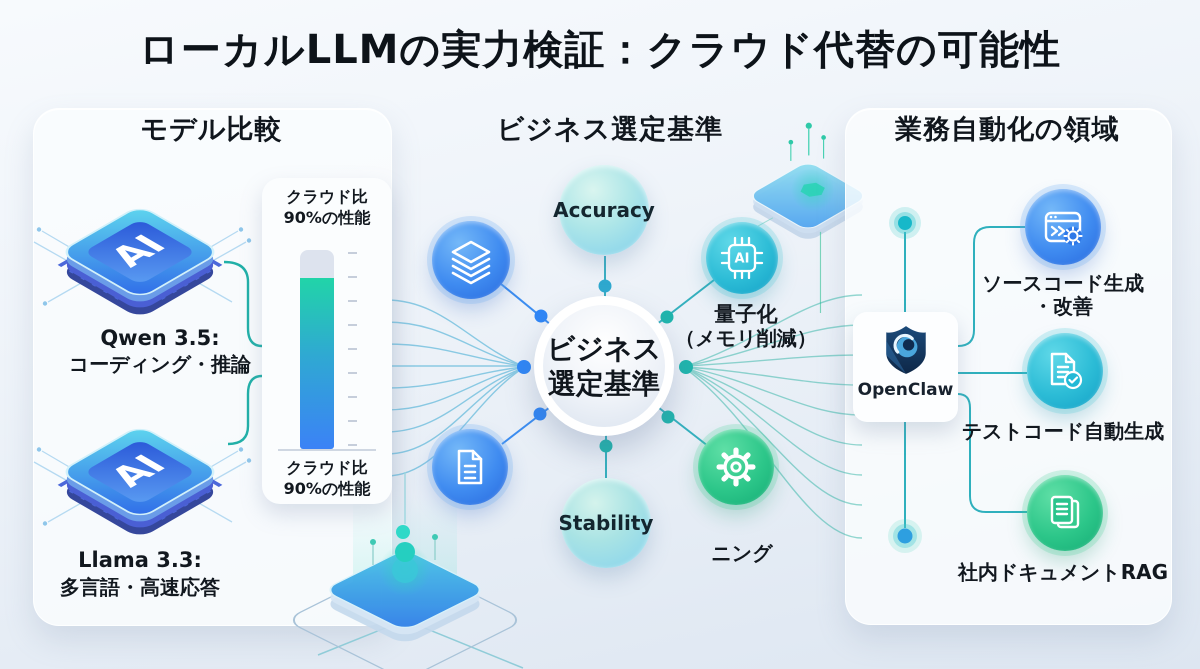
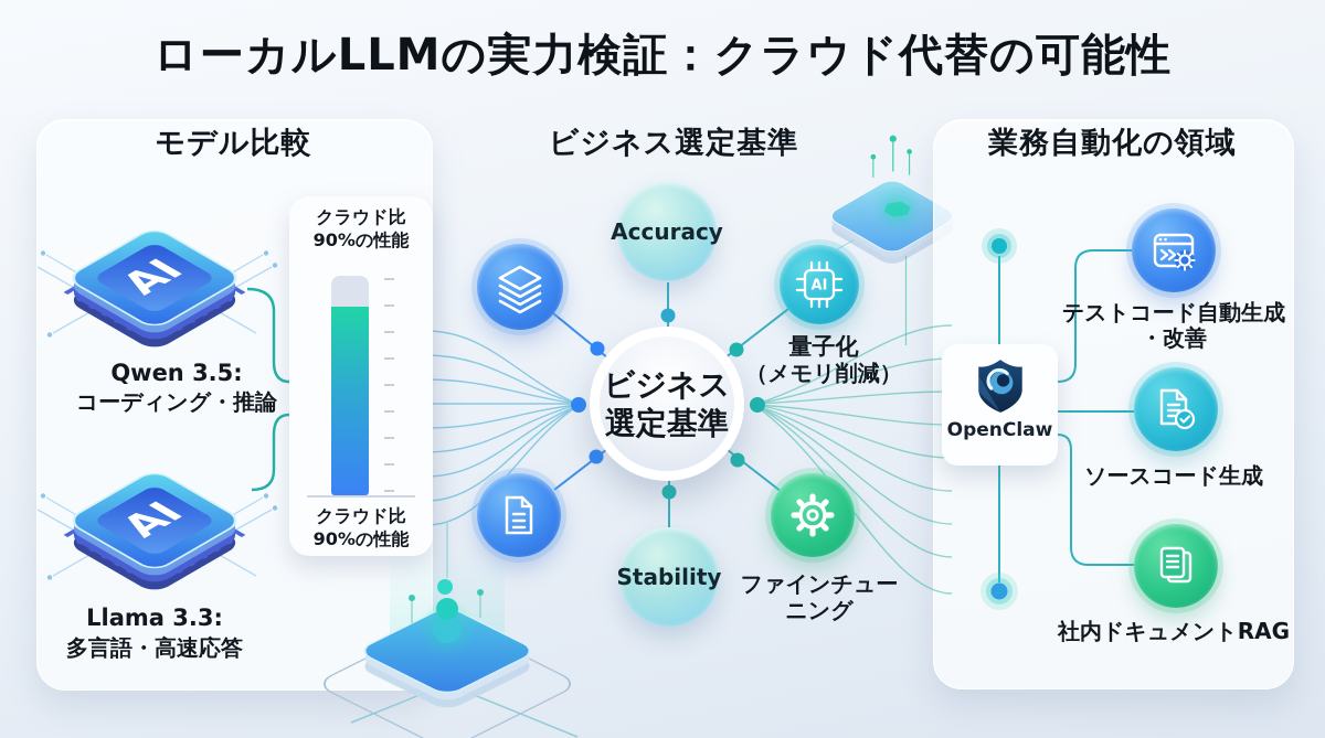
  ローカルLLMの実力検証：クラウド代替の可能性
  モデル比較
  ビジネス選定基準
  業務自動化の領域
  Qwen 3.5:
  コーディング・推論
  Llama 3.3:
  多言語・高速応答
  クラウド比
  90%の性能
  クラウド比
  90%の性能
  ビジネス
  選定基準
  Accuracy
  Stability
  AI
  量子化
  （メモリ削減）
+ ファインチュー
  ニング
  OpenClaw
- ソースコード生成
+ テストコード自動生成
  ・改善
- テストコード自動生成
+ ソースコード生成
  社内ドキュメントRAG
